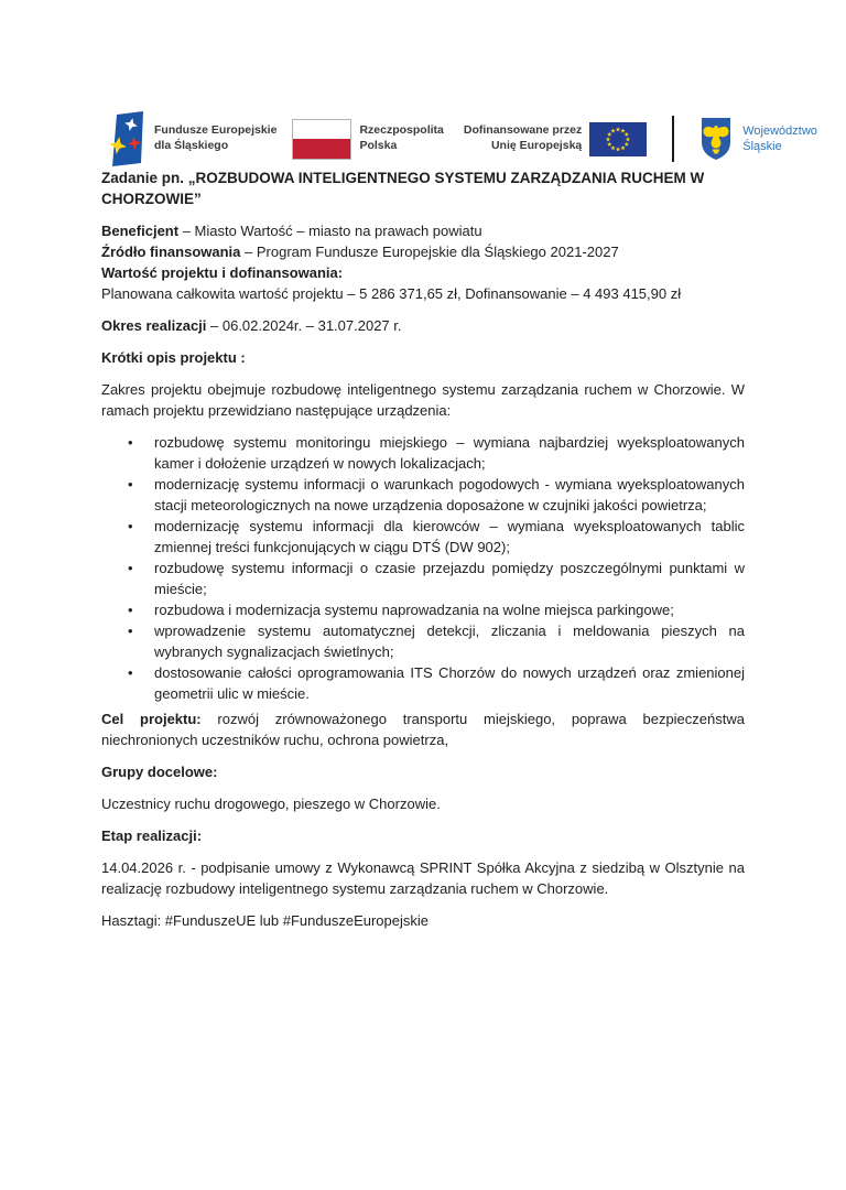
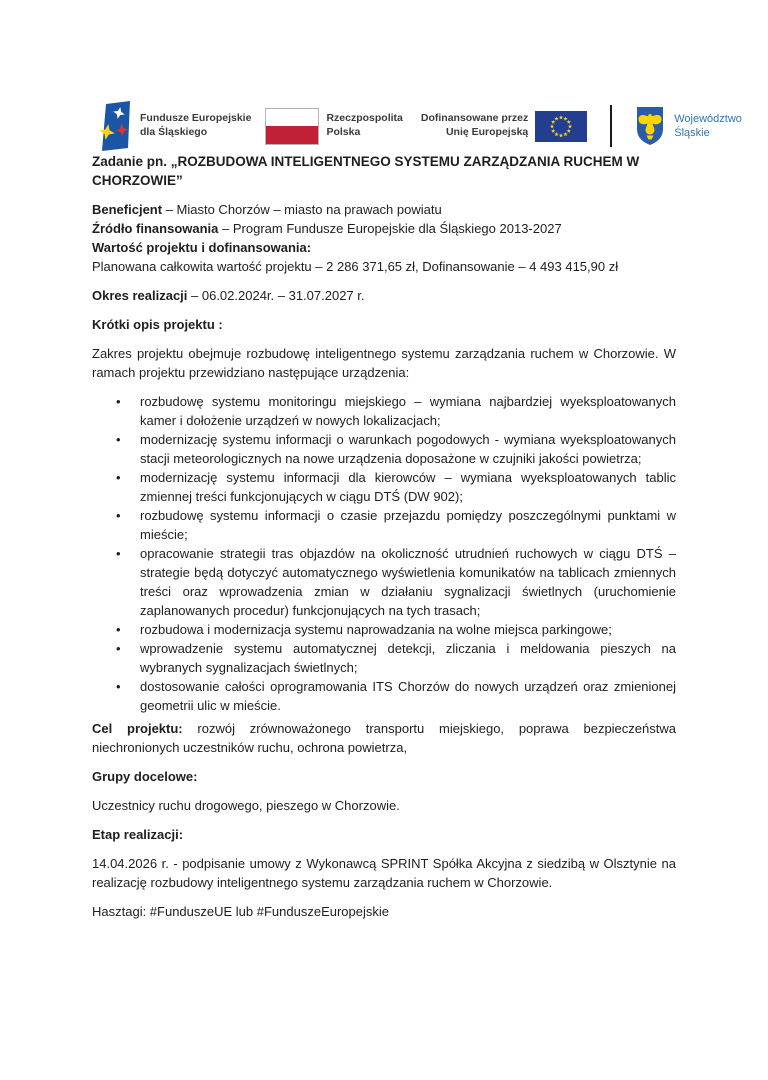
  Fundusze Europejskie
  dla Śląskiego
  Rzeczpospolita
  Polska
  Dofinansowane przez
  Unię Europejską
  Województwo
  Śląskie
  Zadanie pn. „ROZBUDOWA INTELIGENTNEGO SYSTEMU ZARZĄDZANIA RUCHEM W CHORZOWIE”
- Beneficjent – Miasto Wartość – miasto na prawach powiatu
+ Beneficjent – Miasto Chorzów – miasto na prawach powiatu
- Źródło finansowania – Program Fundusze Europejskie dla Śląskiego 2021-2027
+ Źródło finansowania – Program Fundusze Europejskie dla Śląskiego 2013-2027
  Wartość projektu i dofinansowania:
- Planowana całkowita wartość projektu – 5 286 371,65 zł, Dofinansowanie – 4 493 415,90 zł
+ Planowana całkowita wartość projektu – 2 286 371,65 zł, Dofinansowanie – 4 493 415,90 zł
  Okres realizacji – 06.02.2024r. – 31.07.2027 r.
  Krótki opis projektu :
  Zakres projektu obejmuje rozbudowę inteligentnego systemu zarządzania ruchem w Chorzowie. W ramach projektu przewidziano następujące urządzenia:
  rozbudowę systemu monitoringu miejskiego – wymiana najbardziej wyeksploatowanych kamer i dołożenie urządzeń w nowych lokalizacjach;
  modernizację systemu informacji o warunkach pogodowych - wymiana wyeksploatowanych stacji meteorologicznych na nowe urządzenia doposażone w czujniki jakości powietrza;
  modernizację systemu informacji dla kierowców – wymiana wyeksploatowanych tablic zmiennej treści funkcjonujących w ciągu DTŚ (DW 902);
  rozbudowę systemu informacji o czasie przejazdu pomiędzy poszczególnymi punktami w mieście;
+ opracowanie strategii tras objazdów na okoliczność utrudnień ruchowych w ciągu DTŚ – strategie będą dotyczyć automatycznego wyświetlenia komunikatów na tablicach zmiennych treści oraz wprowadzenia zmian w działaniu sygnalizacji świetlnych (uruchomienie zaplanowanych procedur) funkcjonujących na tych trasach;
  rozbudowa i modernizacja systemu naprowadzania na wolne miejsca parkingowe;
  wprowadzenie systemu automatycznej detekcji, zliczania i meldowania pieszych na wybranych sygnalizacjach świetlnych;
  dostosowanie całości oprogramowania ITS Chorzów do nowych urządzeń oraz zmienionej geometrii ulic w mieście.
  Cel projektu: rozwój zrównoważonego transportu miejskiego, poprawa bezpieczeństwa niechronionych uczestników ruchu, ochrona powietrza,
  Grupy docelowe:
  Uczestnicy ruchu drogowego, pieszego w Chorzowie.
  Etap realizacji:
  14.04.2026 r. - podpisanie umowy z Wykonawcą SPRINT Spółka Akcyjna z siedzibą w Olsztynie na realizację rozbudowy inteligentnego systemu zarządzania ruchem w Chorzowie.
  Hasztagi: #FunduszeUE lub #FunduszeEuropejskie
